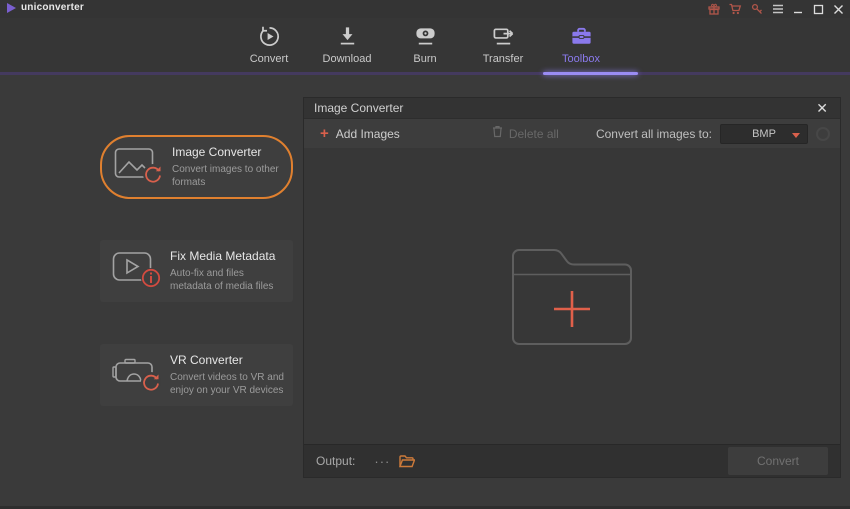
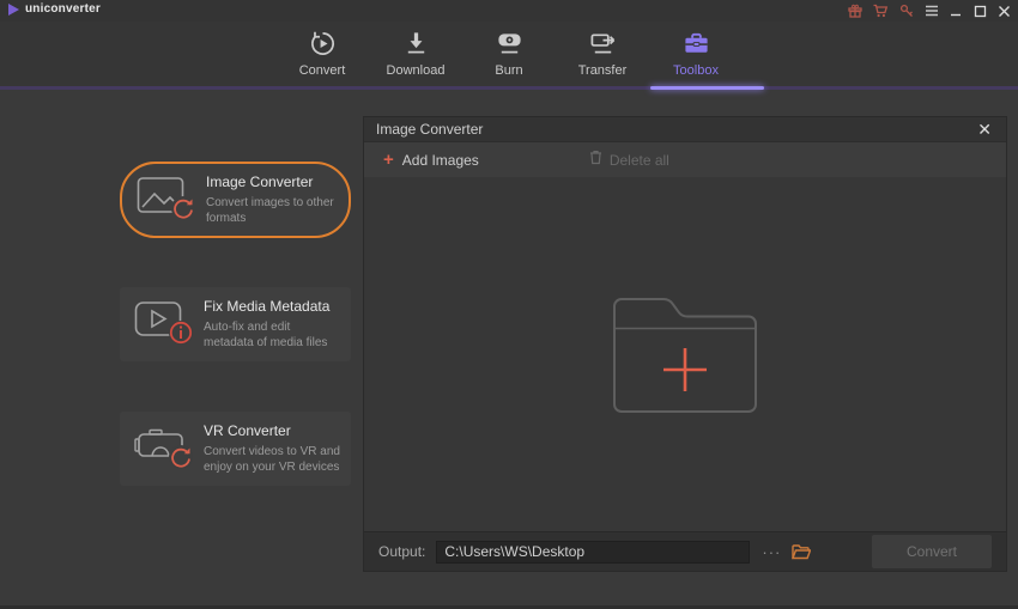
  uniconverter
  Convert
  Download
  Burn
  Transfer
  Toolbox
  Image Converter
  Convert images to other formats
  Fix Media Metadata
- Auto-fix and files metadata of media files
+ Auto-fix and edit metadata of media files
  VR Converter
  Convert videos to VR and enjoy on your VR devices
  Image Converter
  ✕
  +
  Add Images
  Delete all
- Convert all images to:
- BMP
  Output:
+ C:\Users\WS\Desktop
  ···
  Convert
